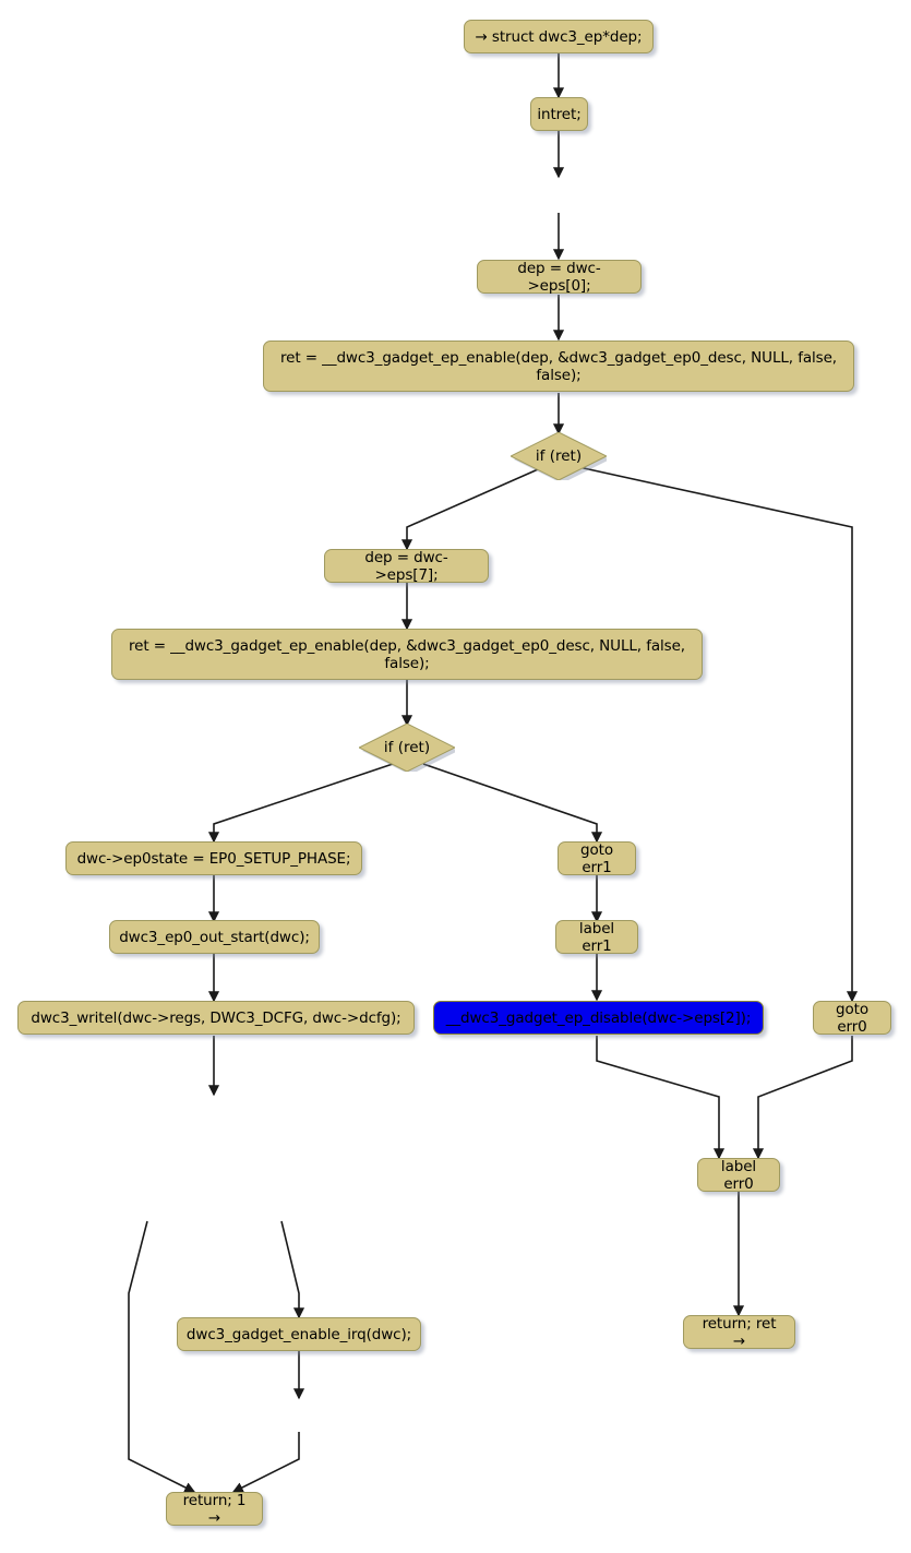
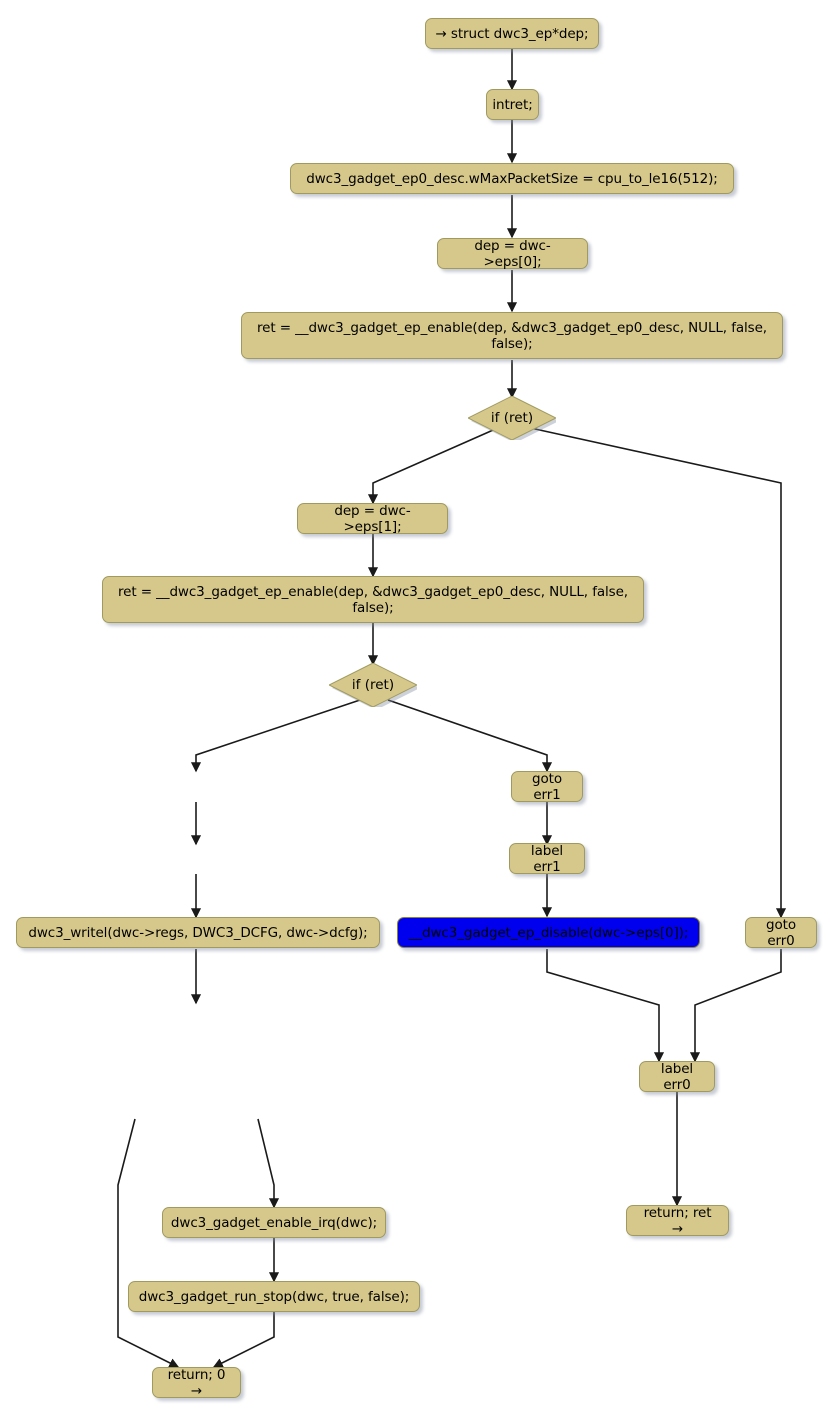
  → struct dwc3_ep*dep;
  intret;
+ dwc3_gadget_ep0_desc.wMaxPacketSize = cpu_to_le16(512);
  dep = dwc->eps[0];
  ret = __dwc3_gadget_ep_enable(dep, &dwc3_gadget_ep0_desc, NULL, false,
  false);
  if (ret)
- dep = dwc->eps[7];
+ dep = dwc->eps[1];
  ret = __dwc3_gadget_ep_enable(dep, &dwc3_gadget_ep0_desc, NULL, false,
  false);
  if (ret)
- dwc->ep0state = EP0_SETUP_PHASE;
- dwc3_ep0_out_start(dwc);
  dwc3_writel(dwc->regs, DWC3_DCFG, dwc->dcfg);
  goto err1
  label err1
- __dwc3_gadget_ep_disable(dwc->eps[2]);
+ __dwc3_gadget_ep_disable(dwc->eps[0]);
  goto err0
  label err0
  dwc3_gadget_enable_irq(dwc);
+ dwc3_gadget_run_stop(dwc, true, false);
  return; ret →
- return; 1 →
+ return; 0 →
